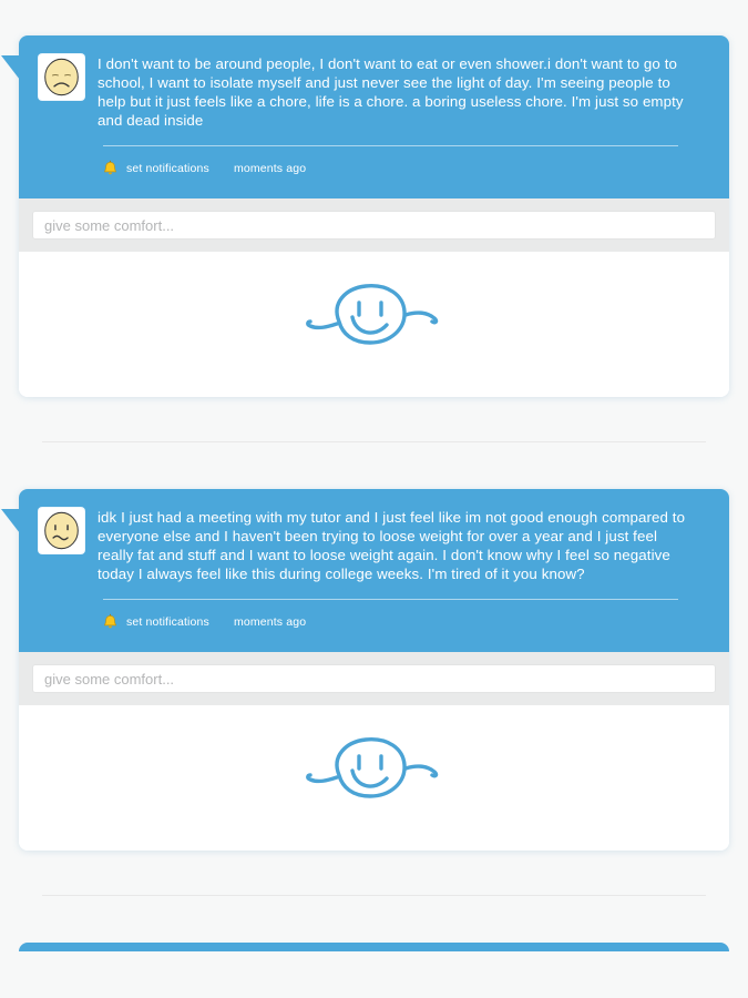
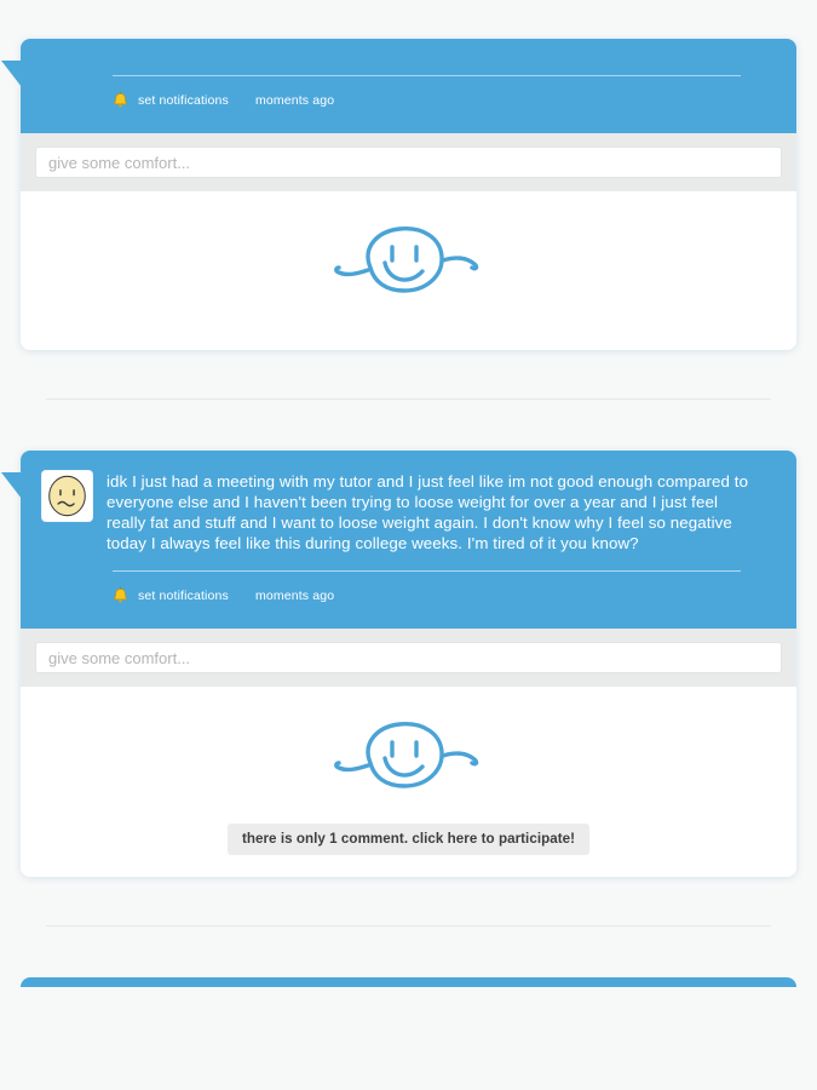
- I don't want to be around people, I don't want to eat or even shower.i don't want to go to school, I want to isolate myself and just never see the light of day. I'm seeing people to help but it just feels like a chore, life is a chore. a boring useless chore. I'm just so empty and dead inside
  set notifications
  moments ago
  give some comfort...
  idk I just had a meeting with my tutor and I just feel like im not good enough compared to everyone else and I haven't been trying to loose weight for over a year and I just feel really fat and stuff and I want to loose weight again. I don't know why I feel so negative today I always feel like this during college weeks. I'm tired of it you know?
  set notifications
  moments ago
  give some comfort...
+ there is only 1 comment. click here to participate!
